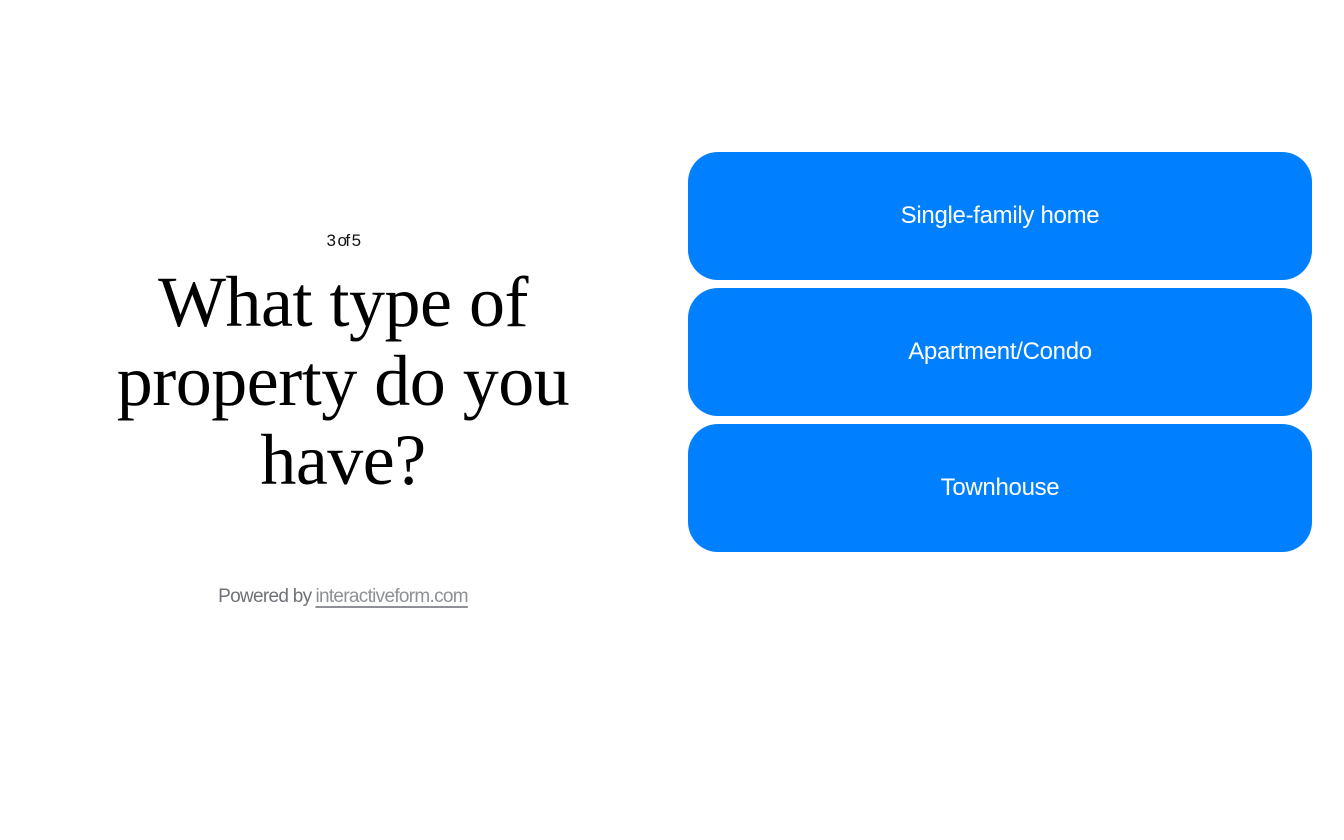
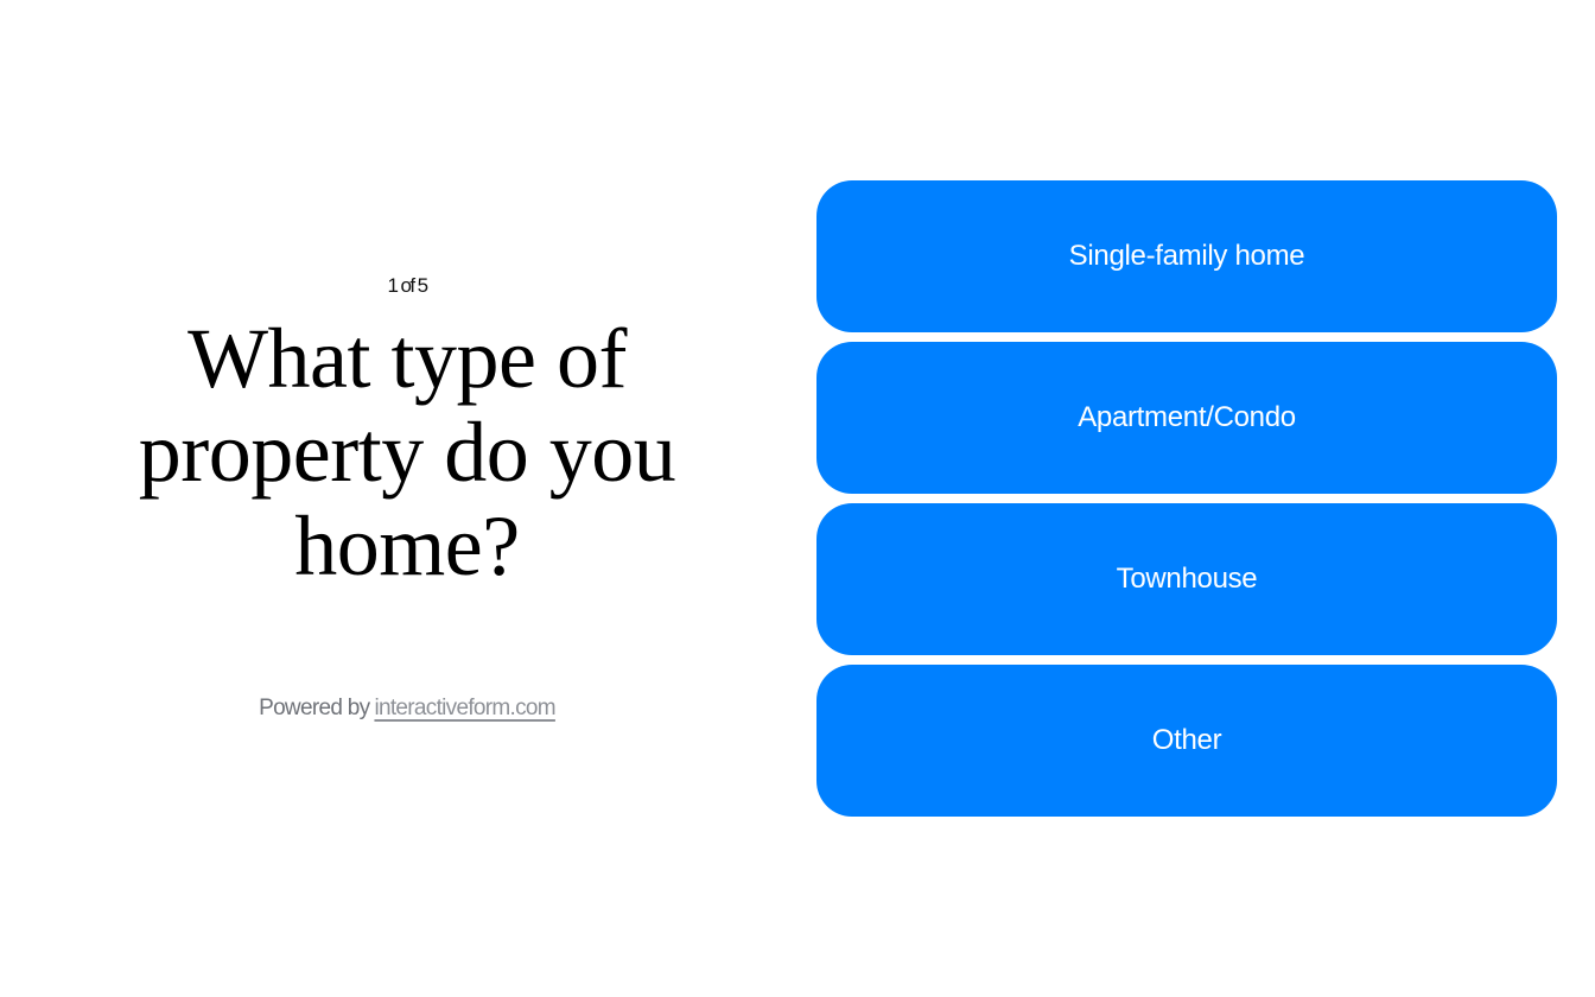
- 3 of 5
+ 1 of 5
- What type of property do you have?
+ What type of property do you home?
  Powered by interactiveform.com
  Single-family home
  Apartment/Condo
  Townhouse
+ Other
